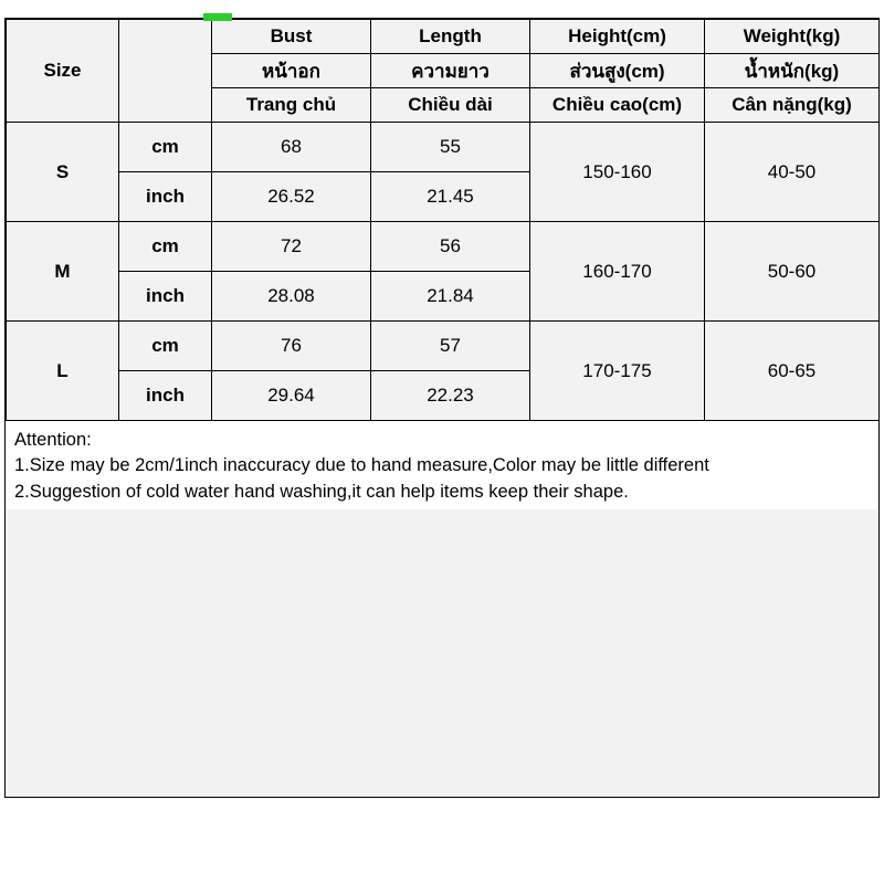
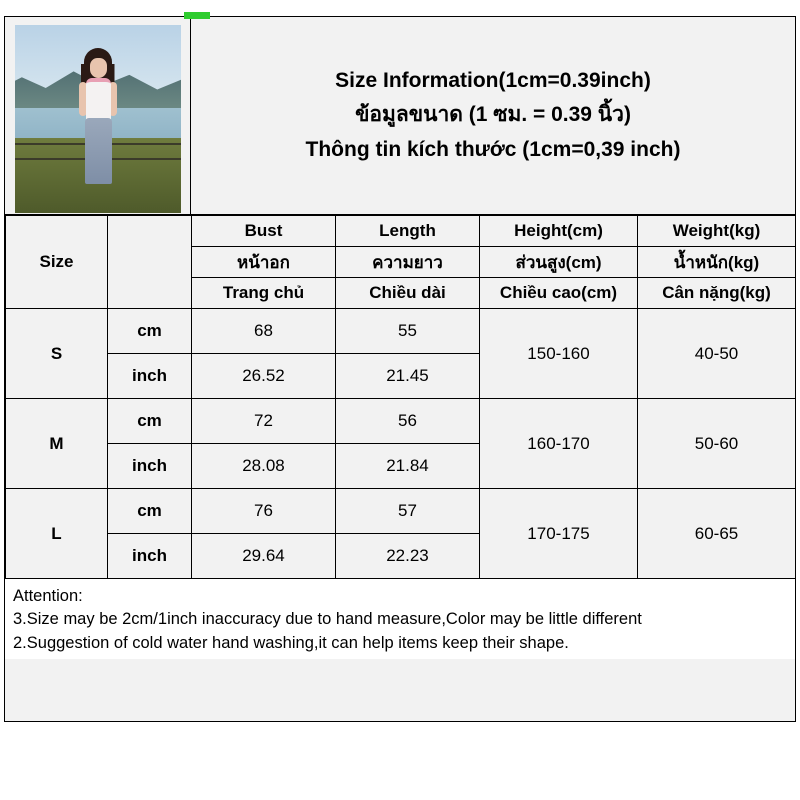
+ Size Information(1cm=0.39inch)
+ ข้อมูลขนาด (1 ซม. = 0.39 นิ้ว)
+ Thông tin kích thước (1cm=0,39 inch)
  Size		Bust	Length	Height(cm)	Weight(kg)
  หน้าอก	ความยาว	ส่วนสูง(cm)	น้ำหนัก(kg)
  Trang chủ	Chiều dài	Chiều cao(cm)	Cân nặng(kg)
  S	cm	68	55	150-160	40-50
  inch	26.52	21.45
  M	cm	72	56	160-170	50-60
  inch	28.08	21.84
  L	cm	76	57	170-175	60-65
  inch	29.64	22.23
  Attention:
- 1.Size may be 2cm/1inch inaccuracy due to hand measure,Color may be little different
+ 3.Size may be 2cm/1inch inaccuracy due to hand measure,Color may be little different
  2.Suggestion of cold water hand washing,it can help items keep their shape.
